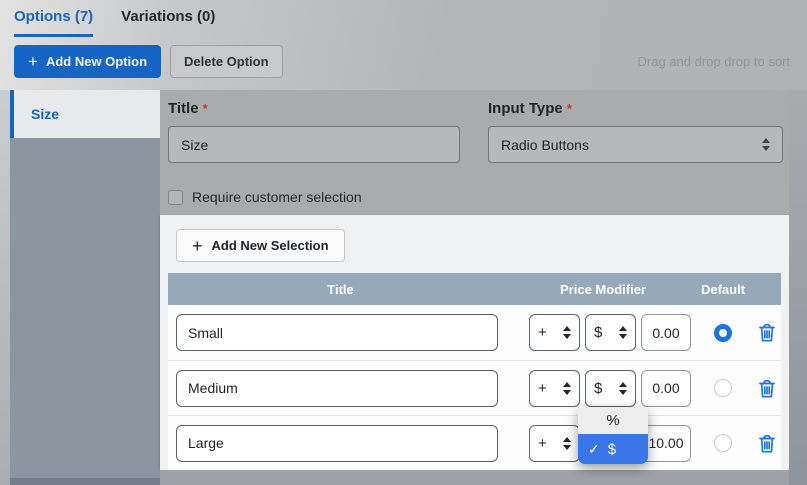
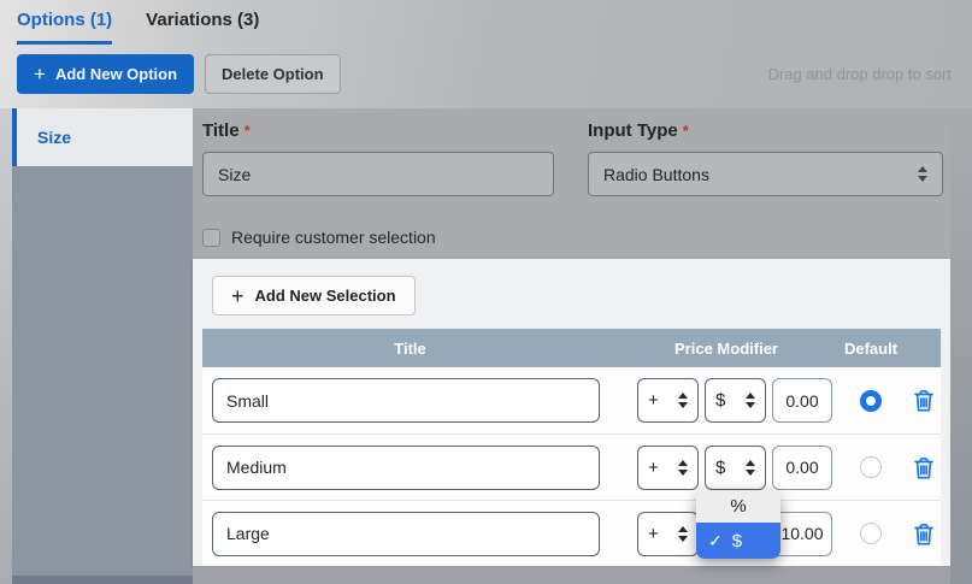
- Options (7)
+ Options (1)
- Variations (0)
+ Variations (3)
  +
  Add New Option
  Delete Option
  Drag and drop drop to sort
  Size
  Title *
  Size
  Input Type *
  Radio Buttons
  Require customer selection
  +
  Add New Selection
  Title
  Price Modifier
  Default
  Small
  +
  $
  0.00
  Medium
  +
  $
  0.00
  Large
  +
  10.00
  %
  ✓
  $
